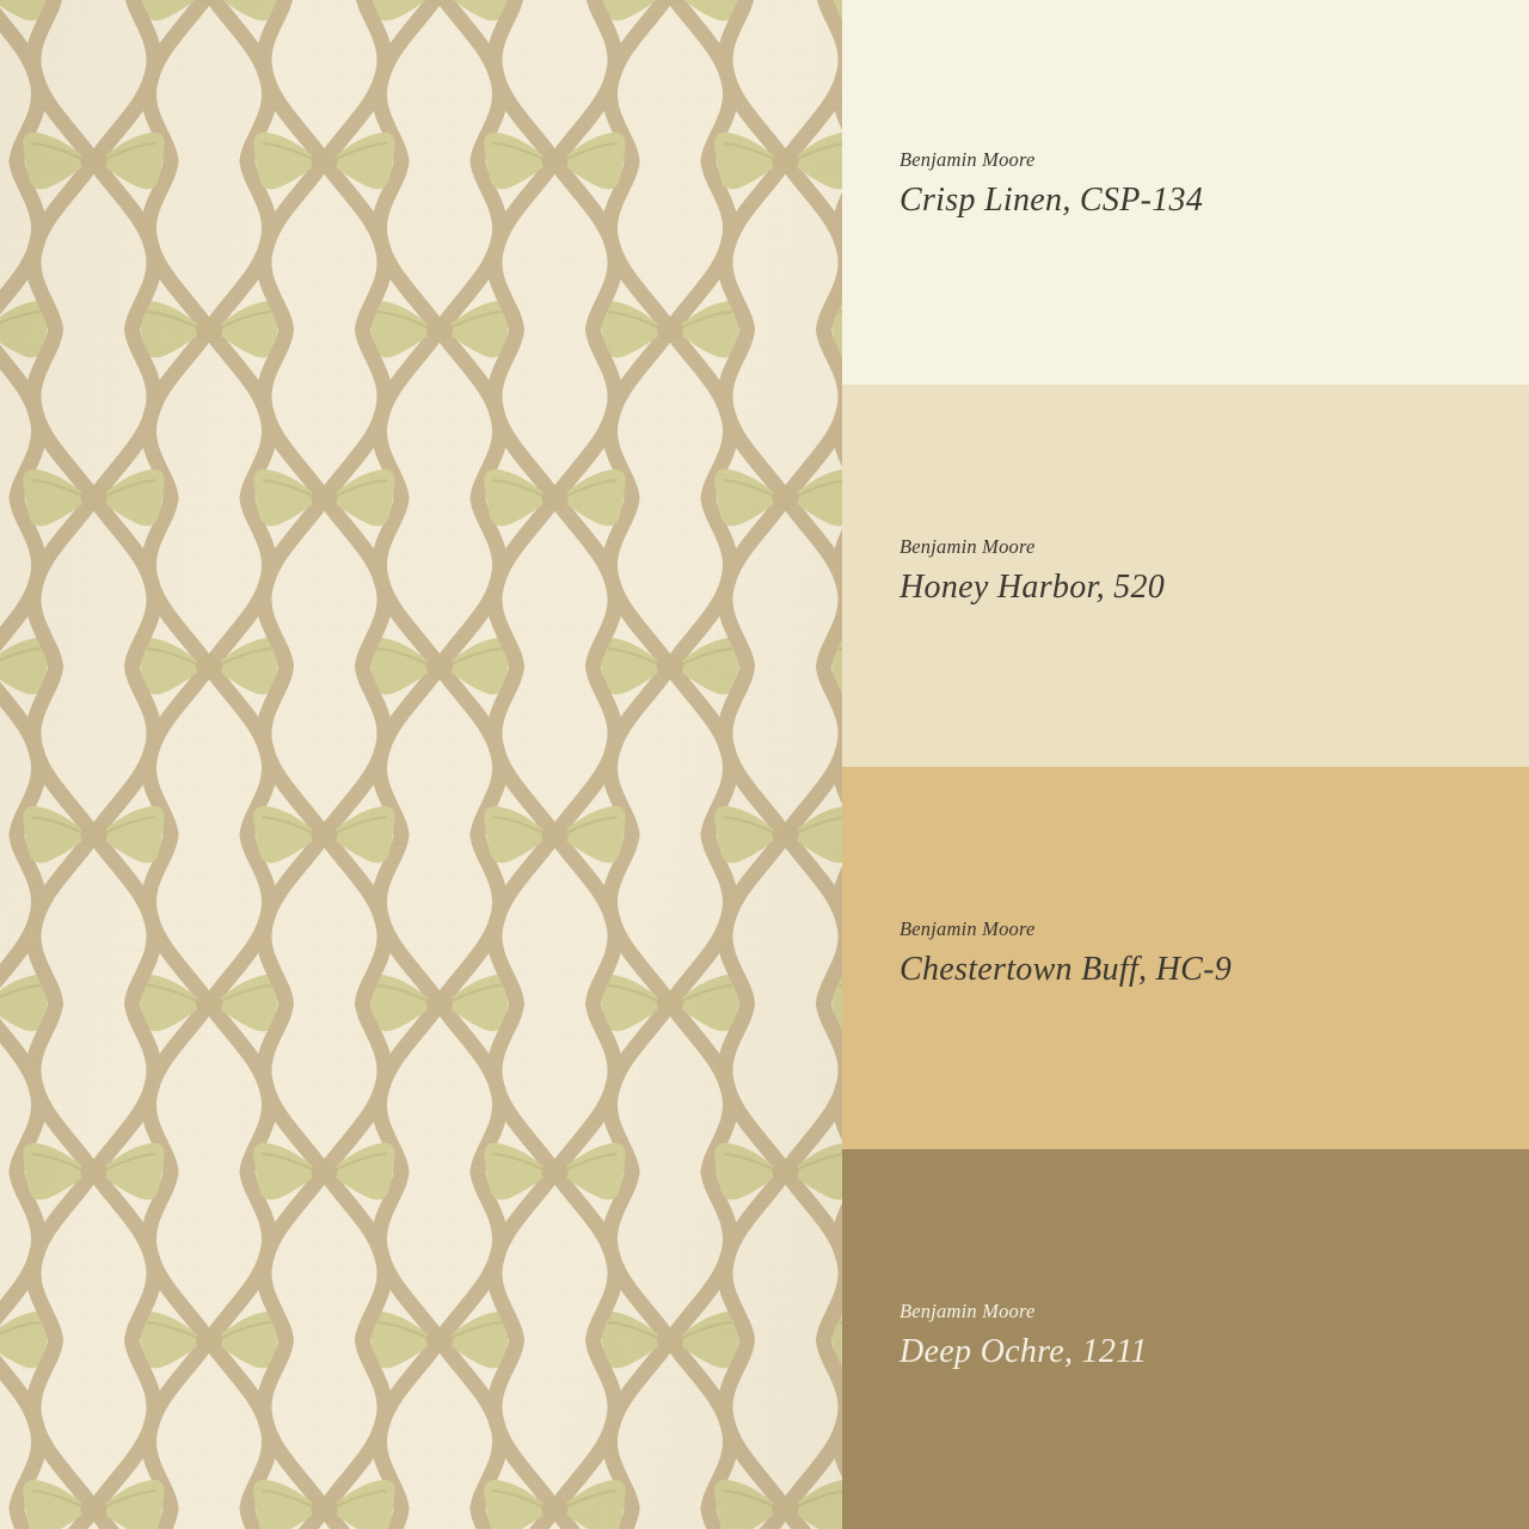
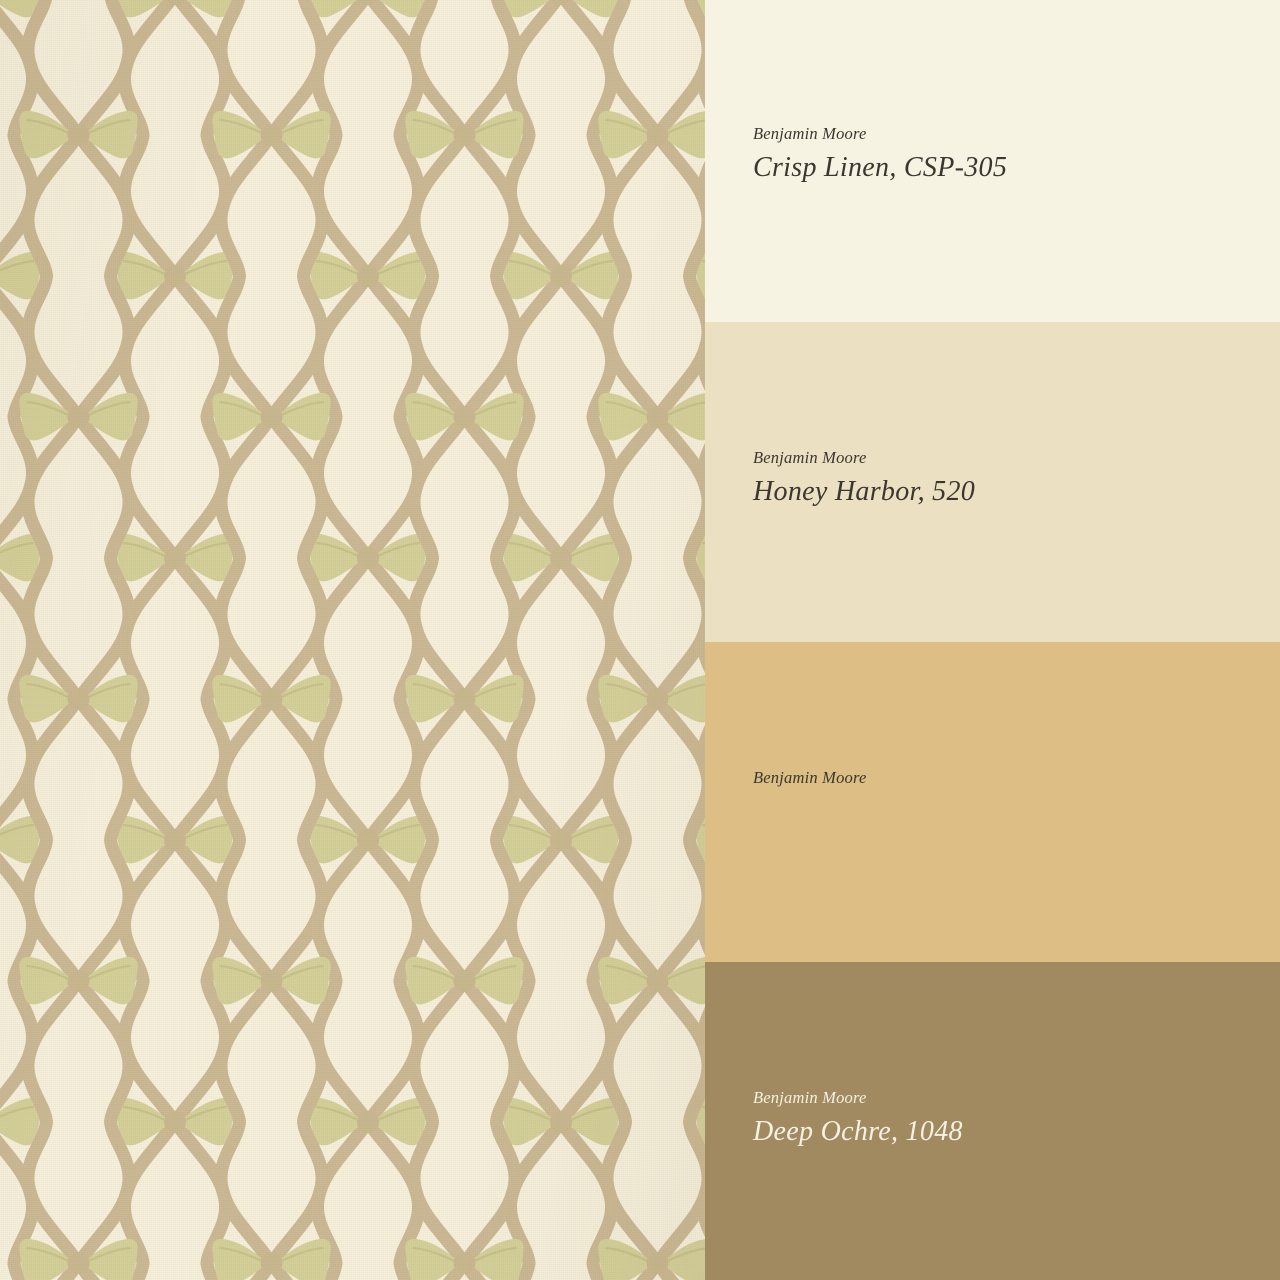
  Benjamin Moore
- Crisp Linen, CSP-134
+ Crisp Linen, CSP-305
  Benjamin Moore
  Honey Harbor, 520
  Benjamin Moore
- Chestertown Buff, HC-9
  Benjamin Moore
- Deep Ochre, 1211
+ Deep Ochre, 1048
